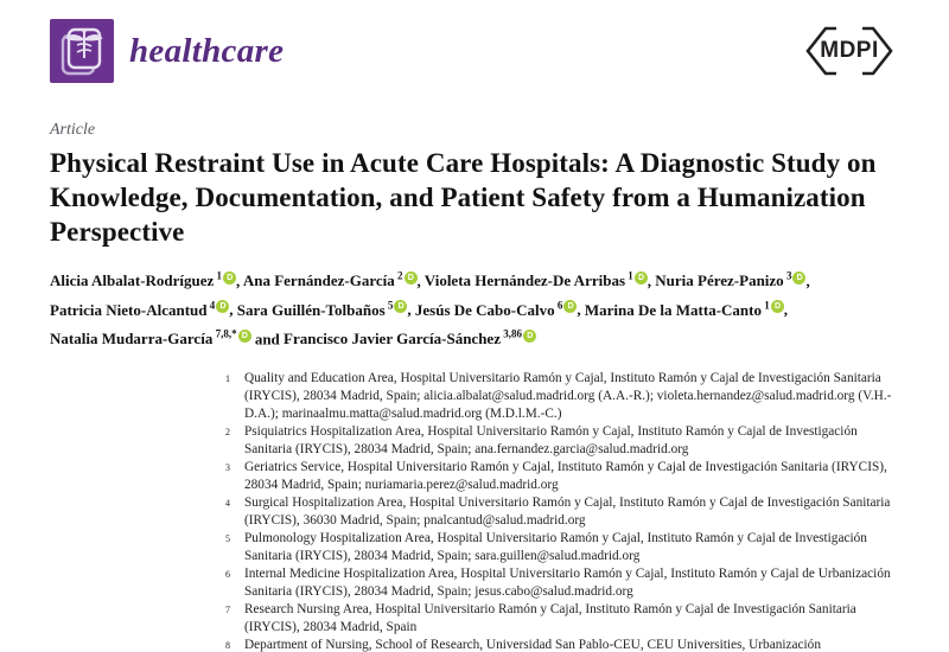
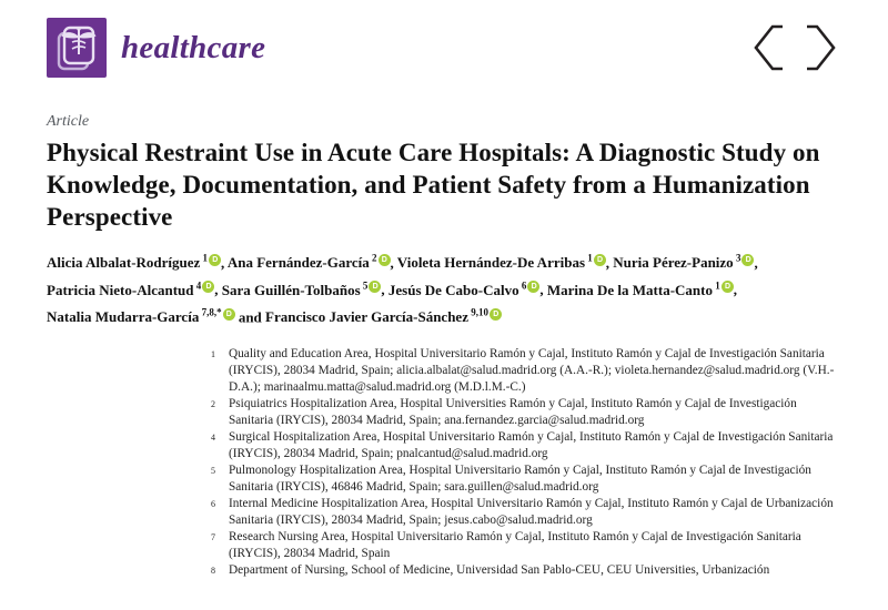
  healthcare
- MDPI
  Article
  Physical Restraint Use in Acute Care Hospitals: A Diagnostic Study on Knowledge, Documentation, and Patient Safety from a Humanization Perspective
- Alicia Albalat-Rodríguez 1 , Ana Fernández-García 2 , Violeta Hernández-De Arribas 1 , Nuria Pérez-Panizo 3 , Patricia Nieto-Alcantud 4 , Sara Guillén-Tolbaños 5 , Jesús De Cabo-Calvo 6 , Marina De la Matta-Canto 1 , Natalia Mudarra-García 7,8,* and Francisco Javier García-Sánchez 3,86
+ Alicia Albalat-Rodríguez 1 , Ana Fernández-García 2 , Violeta Hernández-De Arribas 1 , Nuria Pérez-Panizo 3 , Patricia Nieto-Alcantud 4 , Sara Guillén-Tolbaños 5 , Jesús De Cabo-Calvo 6 , Marina De la Matta-Canto 1 , Natalia Mudarra-García 7,8,* and Francisco Javier García-Sánchez 9,10
  1
  Quality and Education Area, Hospital Universitario Ramón y Cajal, Instituto Ramón y Cajal de Investigación Sanitaria (IRYCIS), 28034 Madrid, Spain; alicia.albalat@salud.madrid.org (A.A.-R.); violeta.hernandez@salud.madrid.org (V.H.-D.A.); marinaalmu.matta@salud.madrid.org (M.D.l.M.-C.)
  2
- Psiquiatrics Hospitalization Area, Hospital Universitario Ramón y Cajal, Instituto Ramón y Cajal de Investigación Sanitaria (IRYCIS), 28034 Madrid, Spain; ana.fernandez.garcia@salud.madrid.org
+ Psiquiatrics Hospitalization Area, Hospital Universities Ramón y Cajal, Instituto Ramón y Cajal de Investigación Sanitaria (IRYCIS), 28034 Madrid, Spain; ana.fernandez.garcia@salud.madrid.org
- 3
- Geriatrics Service, Hospital Universitario Ramón y Cajal, Instituto Ramón y Cajal de Investigación Sanitaria (IRYCIS), 28034 Madrid, Spain; nuriamaria.perez@salud.madrid.org
  4
- Surgical Hospitalization Area, Hospital Universitario Ramón y Cajal, Instituto Ramón y Cajal de Investigación Sanitaria (IRYCIS), 36030 Madrid, Spain; pnalcantud@salud.madrid.org
+ Surgical Hospitalization Area, Hospital Universitario Ramón y Cajal, Instituto Ramón y Cajal de Investigación Sanitaria (IRYCIS), 28034 Madrid, Spain; pnalcantud@salud.madrid.org
  5
- Pulmonology Hospitalization Area, Hospital Universitario Ramón y Cajal, Instituto Ramón y Cajal de Investigación Sanitaria (IRYCIS), 28034 Madrid, Spain; sara.guillen@salud.madrid.org
+ Pulmonology Hospitalization Area, Hospital Universitario Ramón y Cajal, Instituto Ramón y Cajal de Investigación Sanitaria (IRYCIS), 46846 Madrid, Spain; sara.guillen@salud.madrid.org
  6
  Internal Medicine Hospitalization Area, Hospital Universitario Ramón y Cajal, Instituto Ramón y Cajal de Urbanización Sanitaria (IRYCIS), 28034 Madrid, Spain; jesus.cabo@salud.madrid.org
  7
  Research Nursing Area, Hospital Universitario Ramón y Cajal, Instituto Ramón y Cajal de Investigación Sanitaria (IRYCIS), 28034 Madrid, Spain
  8
- Department of Nursing, School of Research, Universidad San Pablo-CEU, CEU Universities, Urbanización
+ Department of Nursing, School of Medicine, Universidad San Pablo-CEU, CEU Universities, Urbanización
